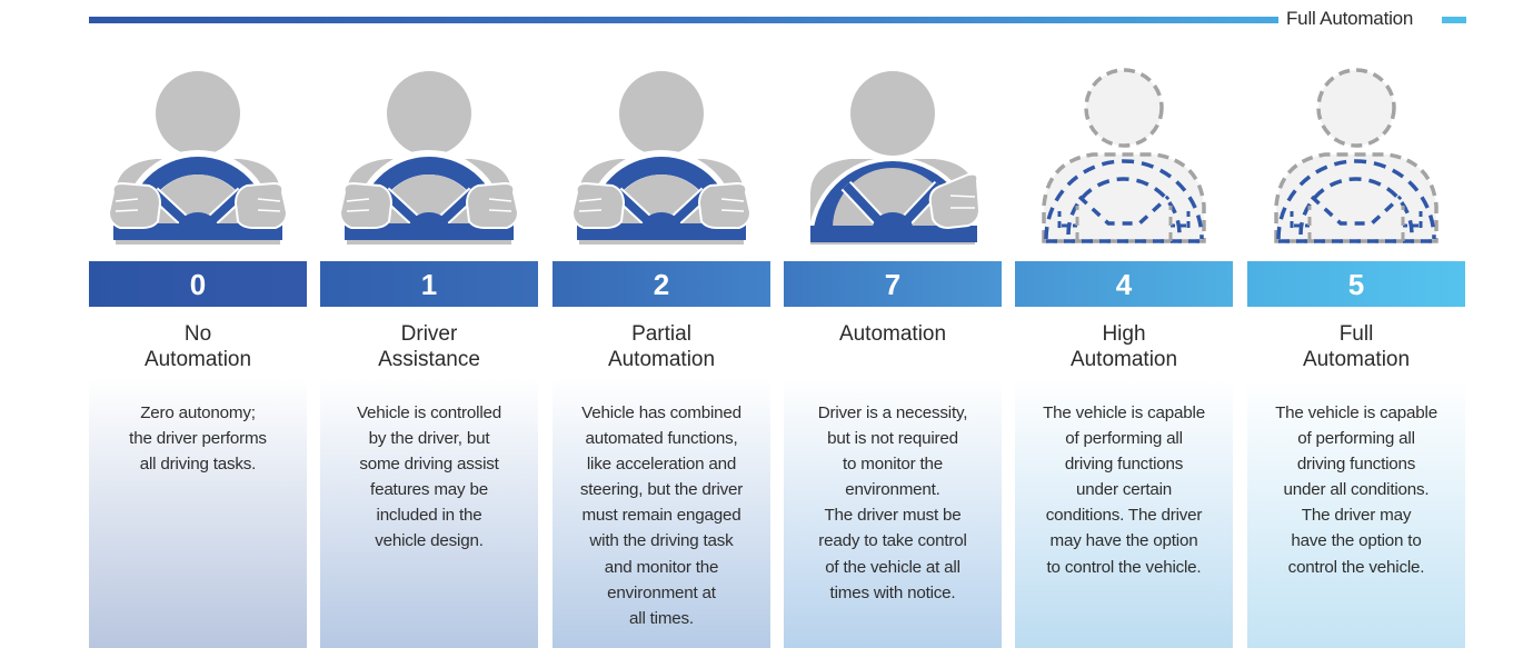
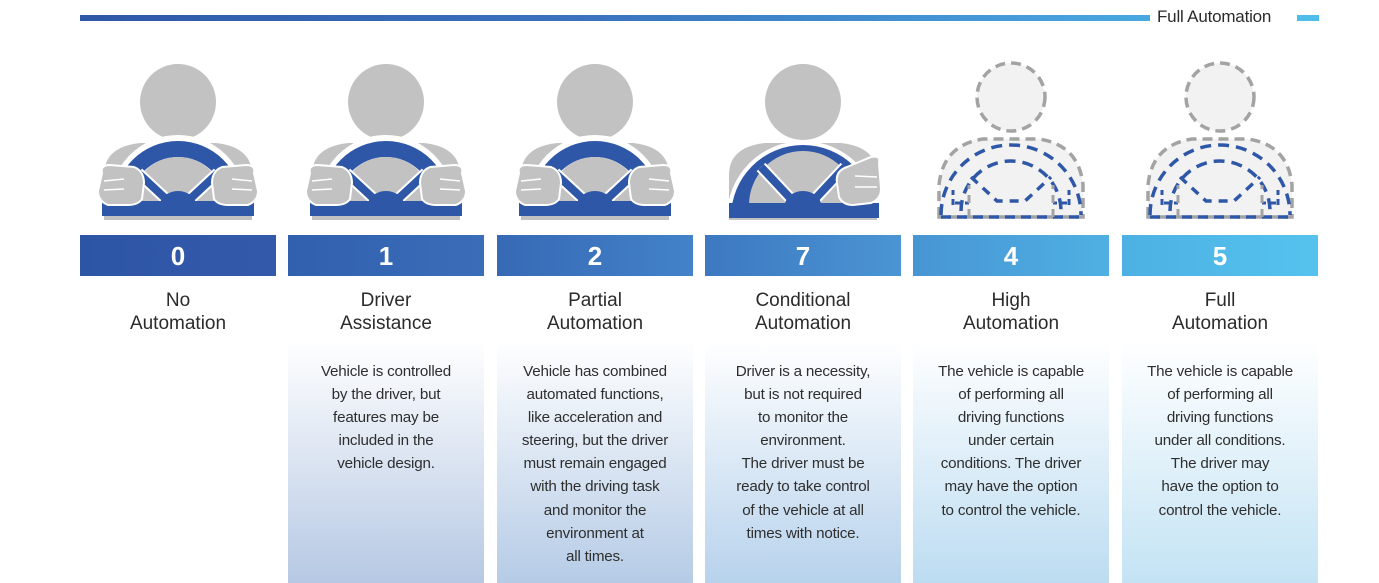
  Full Automation
  0
  No
  Automation
- Zero autonomy;
- the driver performs
- all driving tasks.
  1
  Driver
  Assistance
  Vehicle is controlled
  by the driver, but
- some driving assist
  features may be
  included in the
  vehicle design.
  2
  Partial
  Automation
  Vehicle has combined
  automated functions,
  like acceleration and
  steering, but the driver
  must remain engaged
  with the driving task
  and monitor the
  environment at
  all times.
  7
+ Conditional
  Automation
  Driver is a necessity,
  but is not required
  to monitor the
  environment.
  The driver must be
  ready to take control
  of the vehicle at all
  times with notice.
  4
  High
  Automation
  The vehicle is capable
  of performing all
  driving functions
  under certain
  conditions. The driver
  may have the option
  to control the vehicle.
  5
  Full
  Automation
  The vehicle is capable
  of performing all
  driving functions
  under all conditions.
  The driver may
  have the option to
  control the vehicle.
